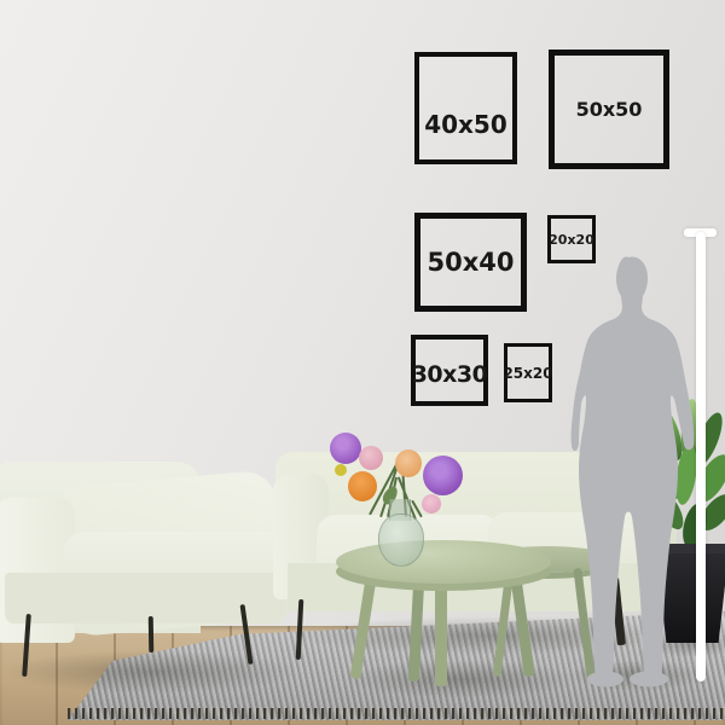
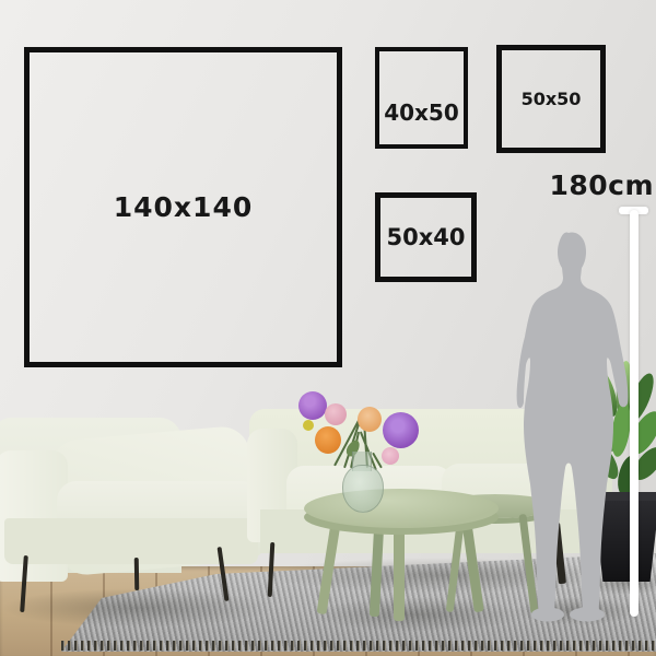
+ 180cm
+ 140x140
  40x50
  50x50
  50x40
- 20x20
- 30x30
- 25x20
